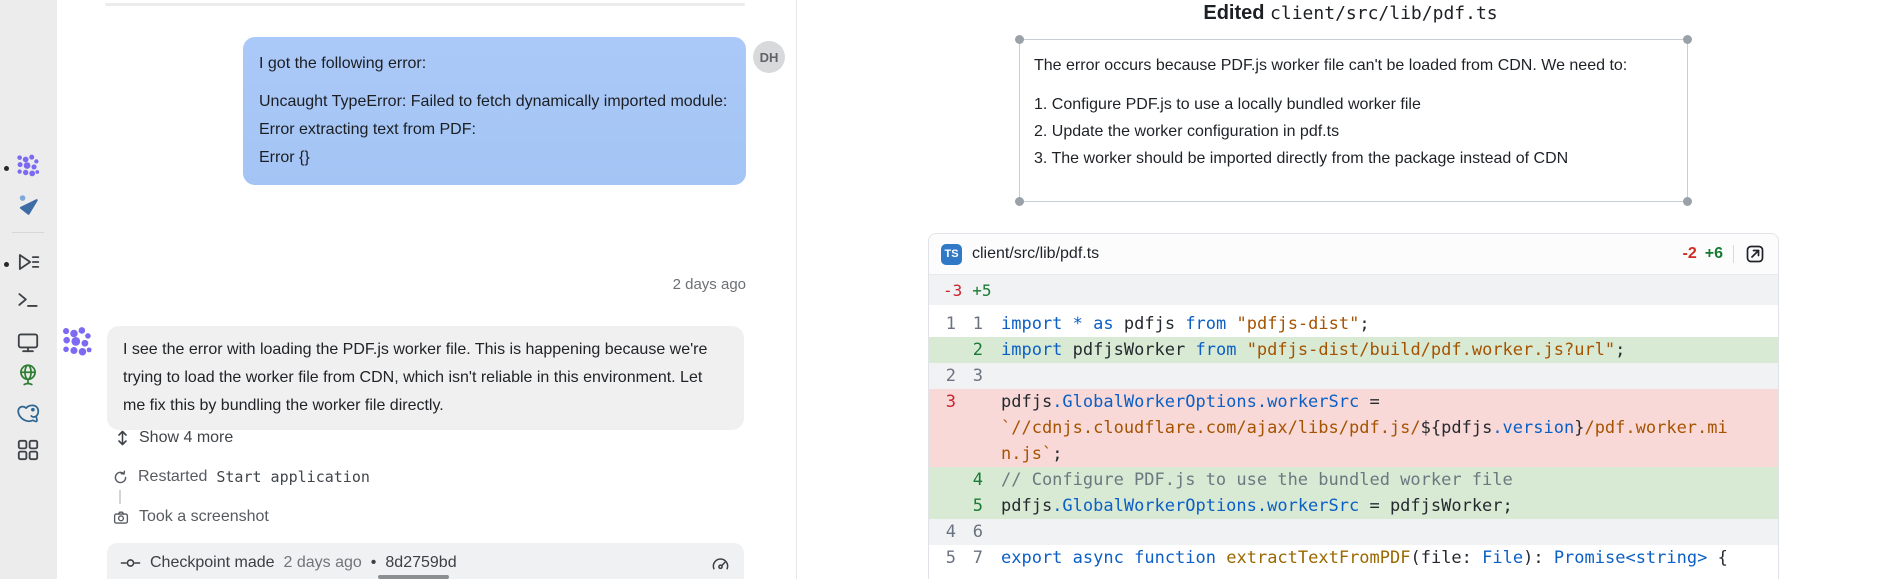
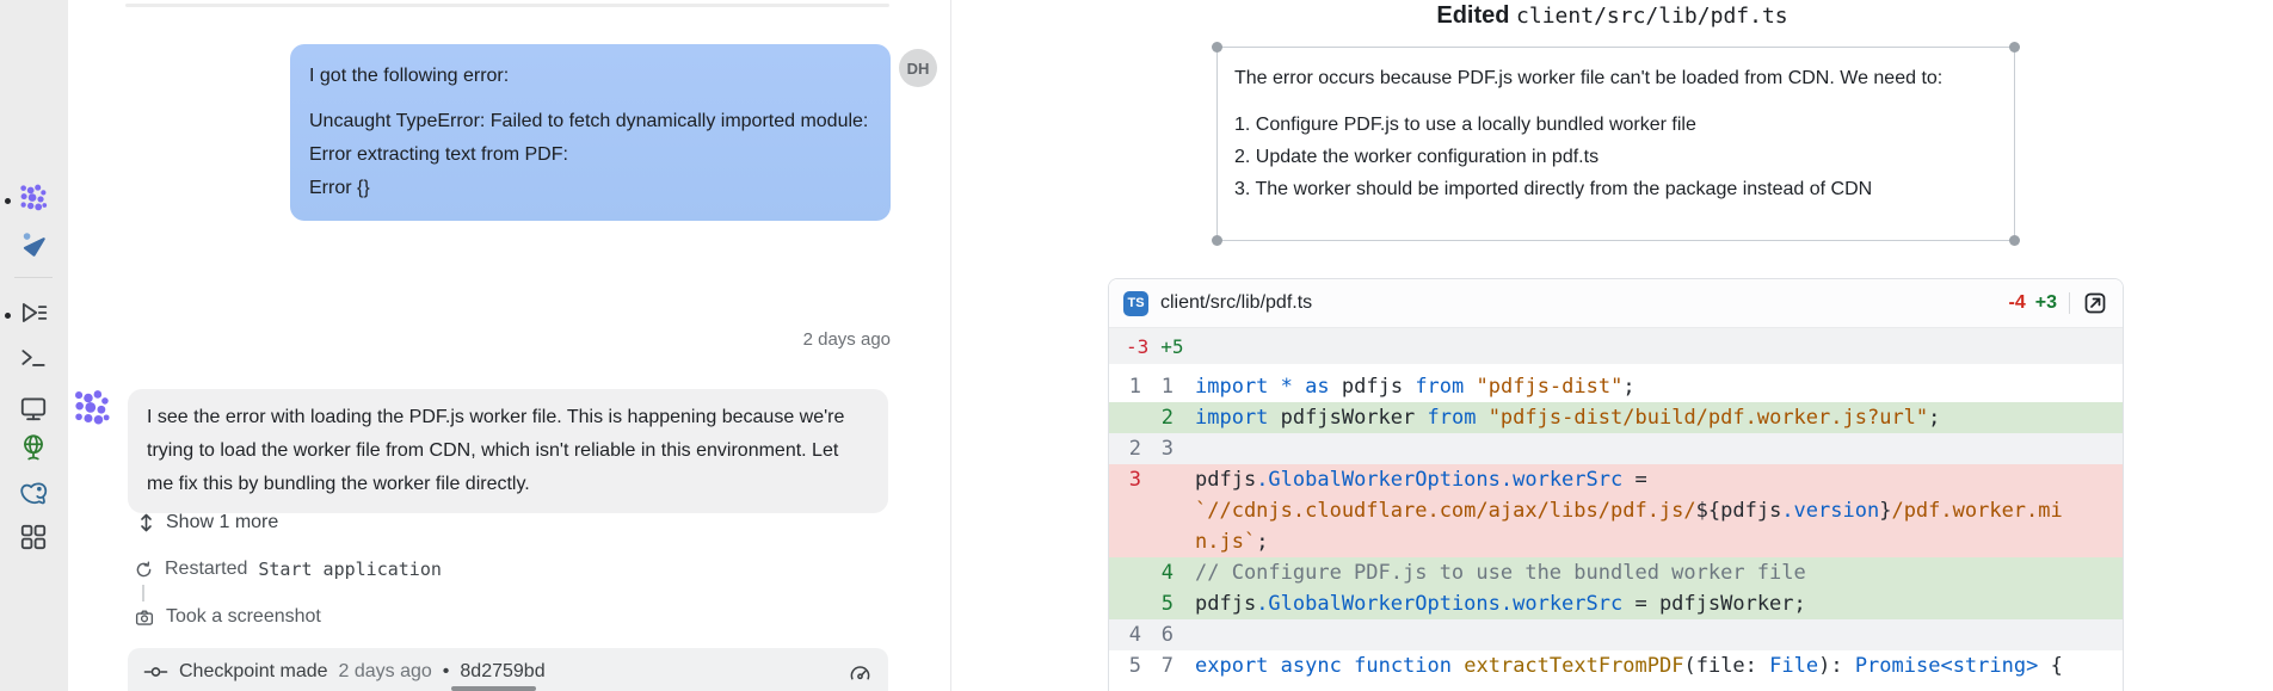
  I got the following error:
  Uncaught TypeError: Failed to fetch dynamically imported module:
  Error extracting text from PDF:
  Error {}
  DH
  2 days ago
  I see the error with loading the PDF.js worker file. This is happening because we're trying to load the worker file from CDN, which isn't reliable in this environment. Let me fix this by bundling the worker file directly.
- Show 4 more
+ Show 1 more
  Restarted
  Start application
  Took a screenshot
  Checkpoint made
  2 days ago
  •
  8d2759bd
  Edited client/src/lib/pdf.ts
  The error occurs because PDF.js worker file can't be loaded from CDN. We need to:
  1. Configure PDF.js to use a locally bundled worker file
  2. Update the worker configuration in pdf.ts
  3. The worker should be imported directly from the package instead of CDN
  TS
  client/src/lib/pdf.ts
- -2
+ -4
- +6
+ +3
  -3
  +5
  1
  1
  import * as pdfjs from "pdfjs-dist";
  2
  import pdfjsWorker from "pdfjs-dist/build/pdf.worker.js?url";
  2
  3
  3
  pdfjs.GlobalWorkerOptions.workerSrc =
  `//cdnjs.cloudflare.com/ajax/libs/pdf.js/${pdfjs.version}/pdf.worker.mi
  n.js`;
  4
  // Configure PDF.js to use the bundled worker file
  5
  pdfjs.GlobalWorkerOptions.workerSrc = pdfjsWorker;
  4
  6
  5
  7
  export async function extractTextFromPDF(file: File): Promise<string> {
